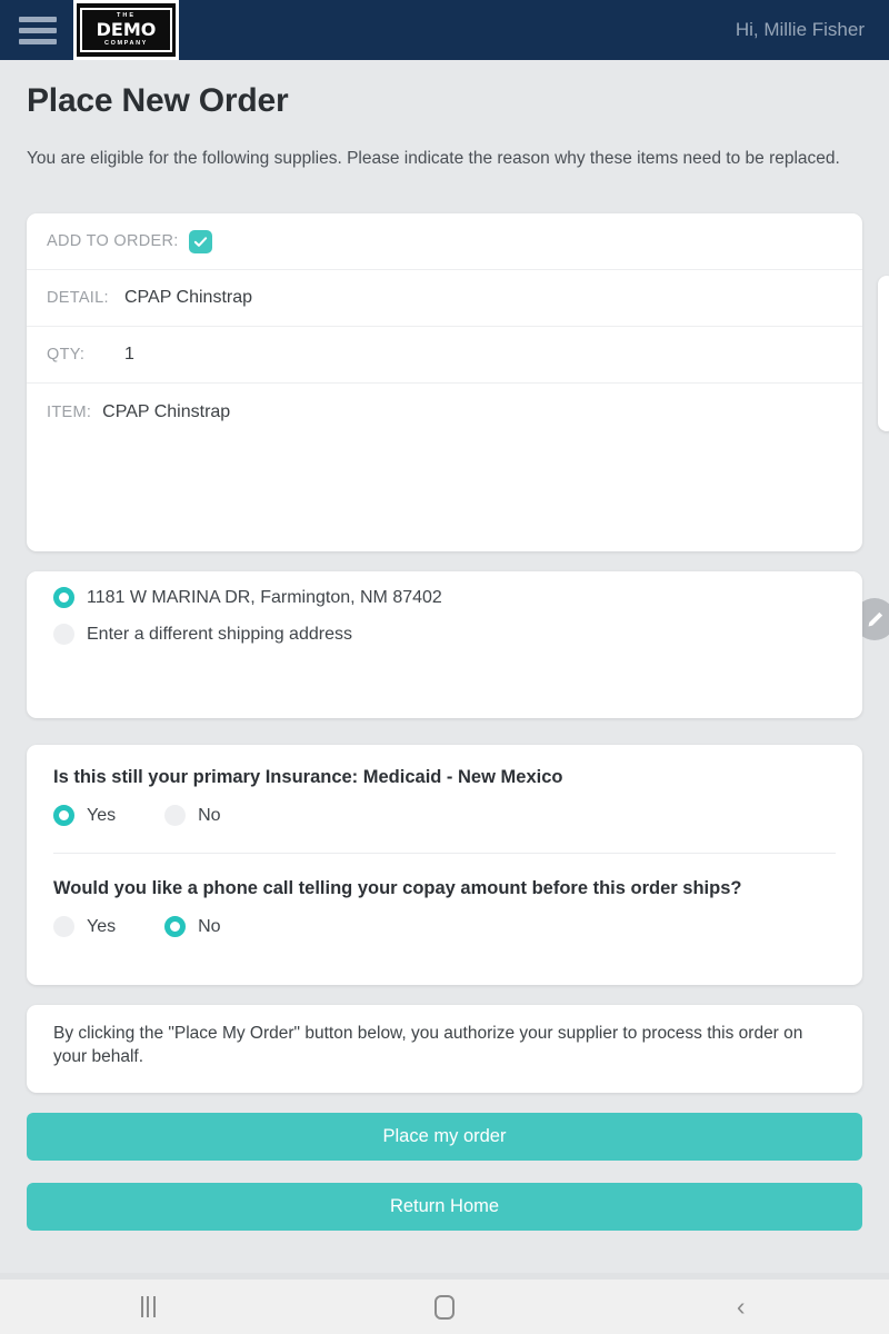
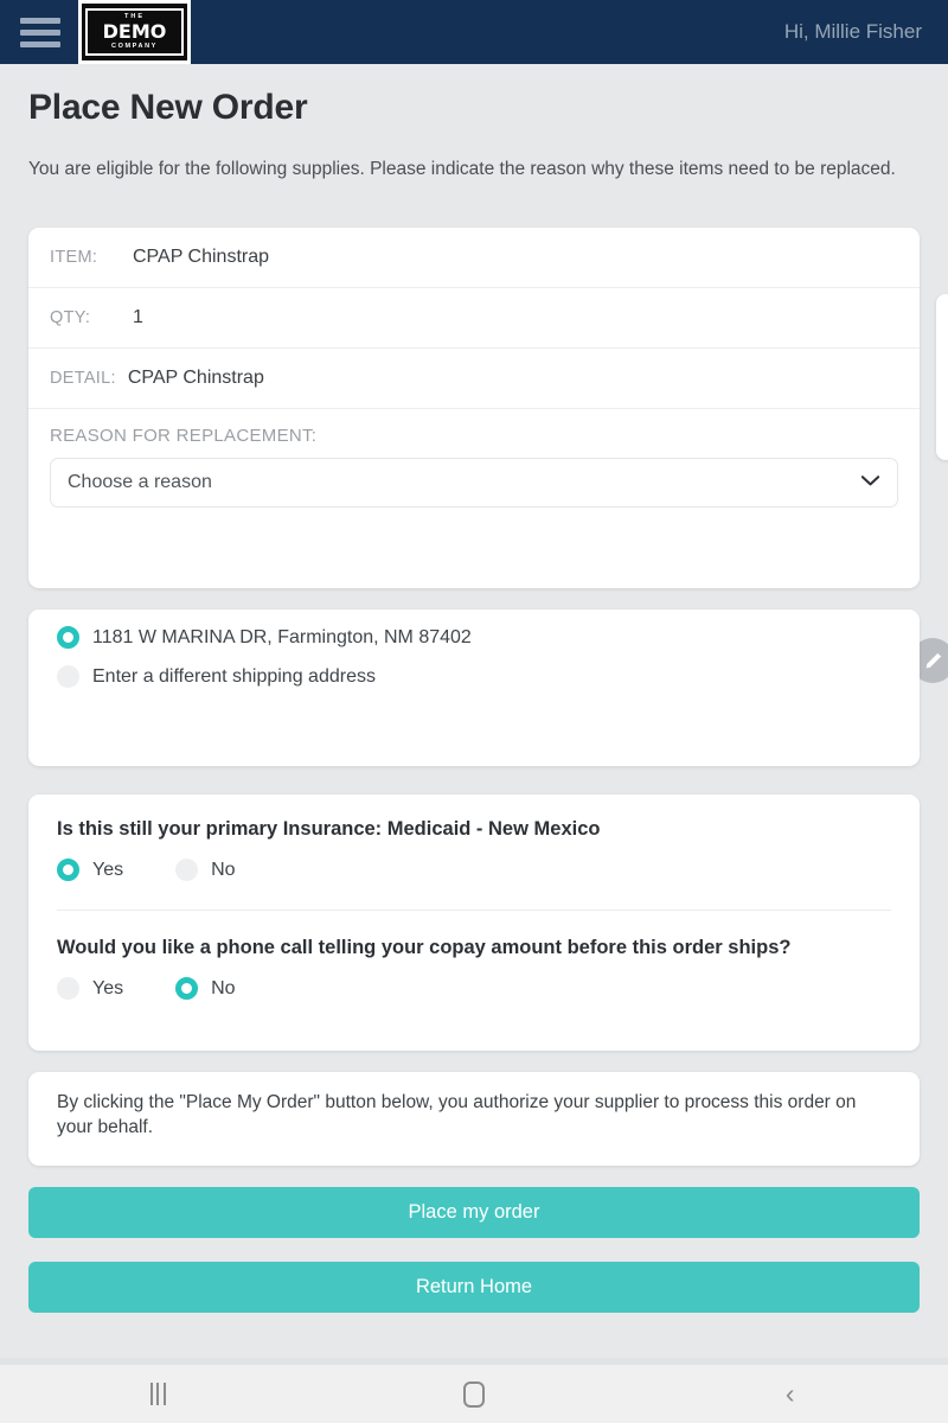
  DEMO
  Hi, Millie Fisher
  Place New Order
  You are eligible for the following supplies. Please indicate the reason why these items need to be replaced.
- ADD TO ORDER:
- DETAIL:
+ ITEM:
  CPAP Chinstrap
  QTY:
  1
- ITEM:
+ DETAIL:
  CPAP Chinstrap
+ REASON FOR REPLACEMENT:
+ Choose a reason
  1181 W MARINA DR, Farmington, NM 87402
  Enter a different shipping address
  Is this still your primary Insurance: Medicaid - New Mexico
  Yes
  No
  Would you like a phone call telling your copay amount before this order ships?
  Yes
  No
  By clicking the "Place My Order" button below, you authorize your supplier to process this order on your behalf.
  Place my order
  Return Home
  ‹
